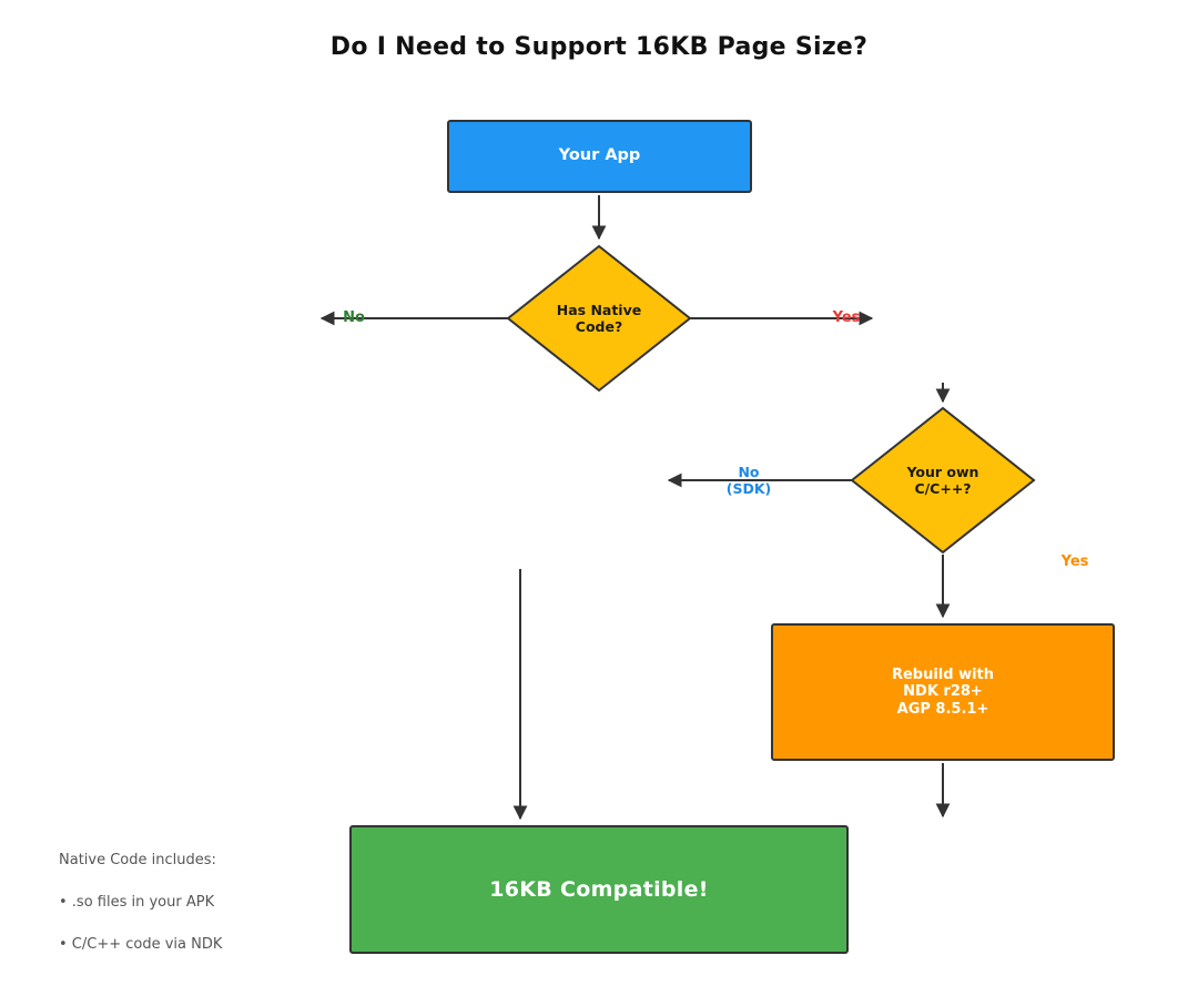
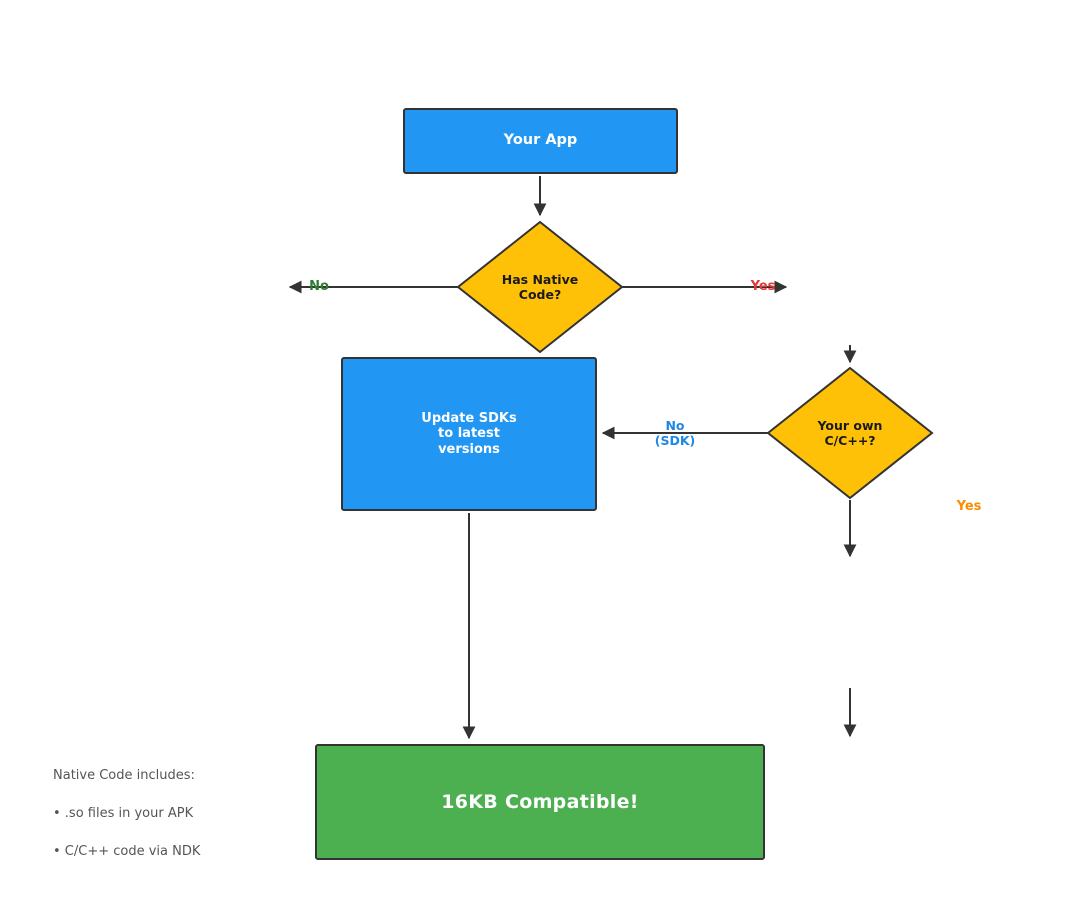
- Do I Need to Support 16KB Page Size?
  Your App
  Has Native
  Code?
+ Update SDKs
+ to latest
+ versions
  Your own
  C/C++?
- Rebuild with
- NDK r28+
- AGP 8.5.1+
  16KB Compatible!
  No
  Yes
  No
  (SDK)
  Yes
  Native Code includes:
  • .so files in your APK
  • C/C++ code via NDK
